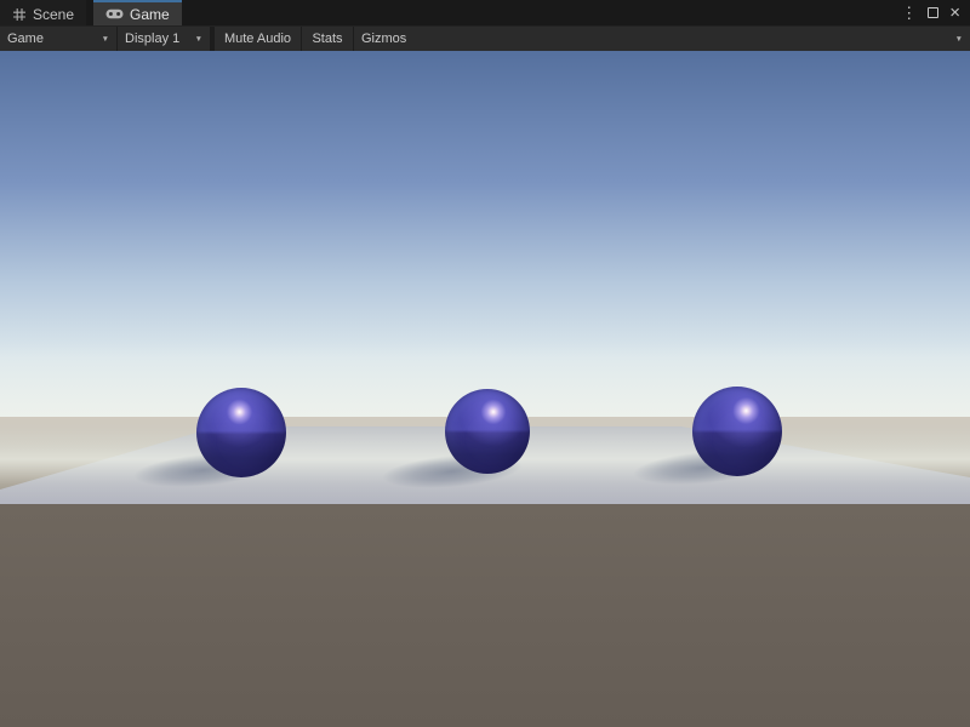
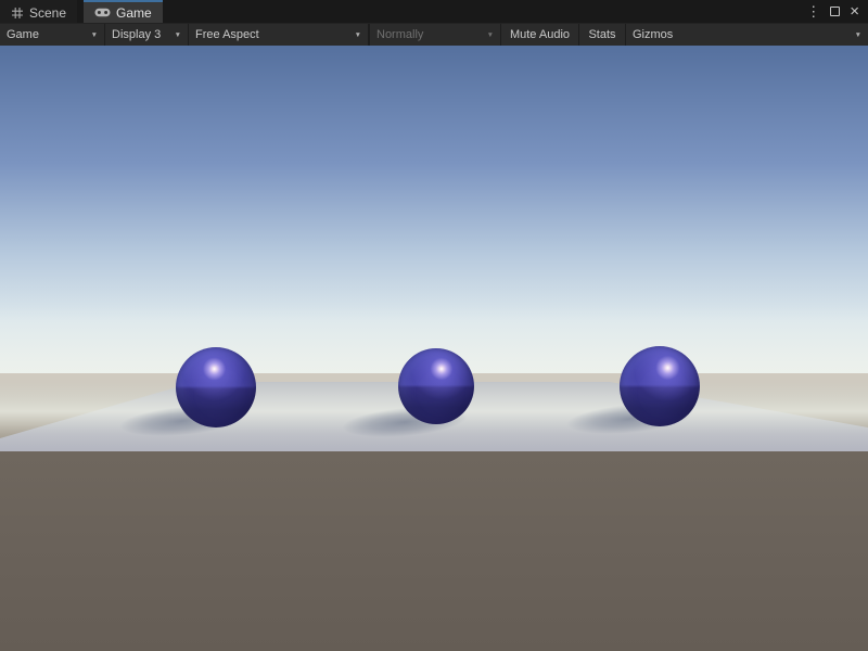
  Scene
  Game
  ⋮
  ×
  Game
- Display 1
+ Display 3
+ Free Aspect
+ Normally
  Mute Audio
  Stats
  Gizmos
